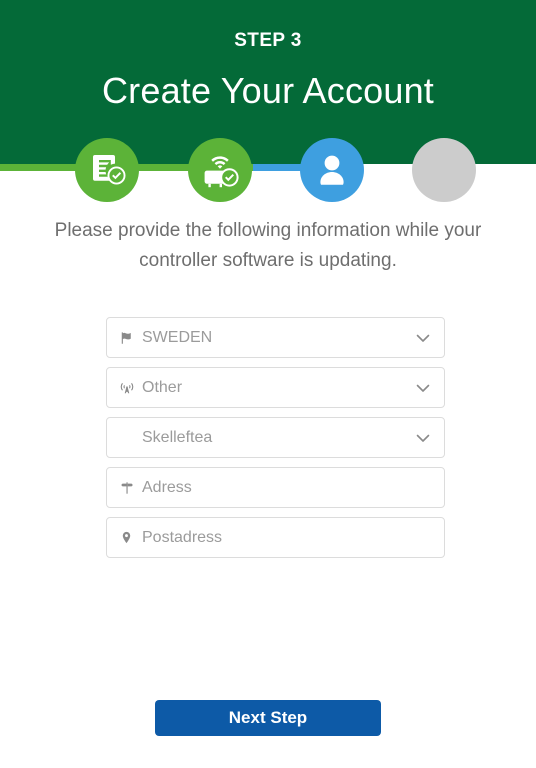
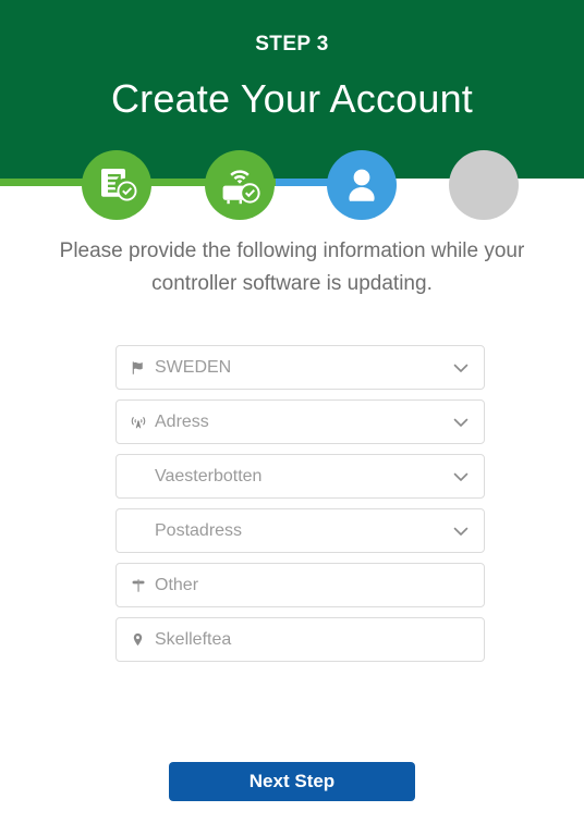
  STEP 3
  Create Your Account
  Please provide the following information while your controller software is updating.
  SWEDEN
- Other
+ Adress
+ Vaesterbotten
- Skelleftea
+ Postadress
- Adress
+ Other
- Postadress
+ Skelleftea
  Next Step
